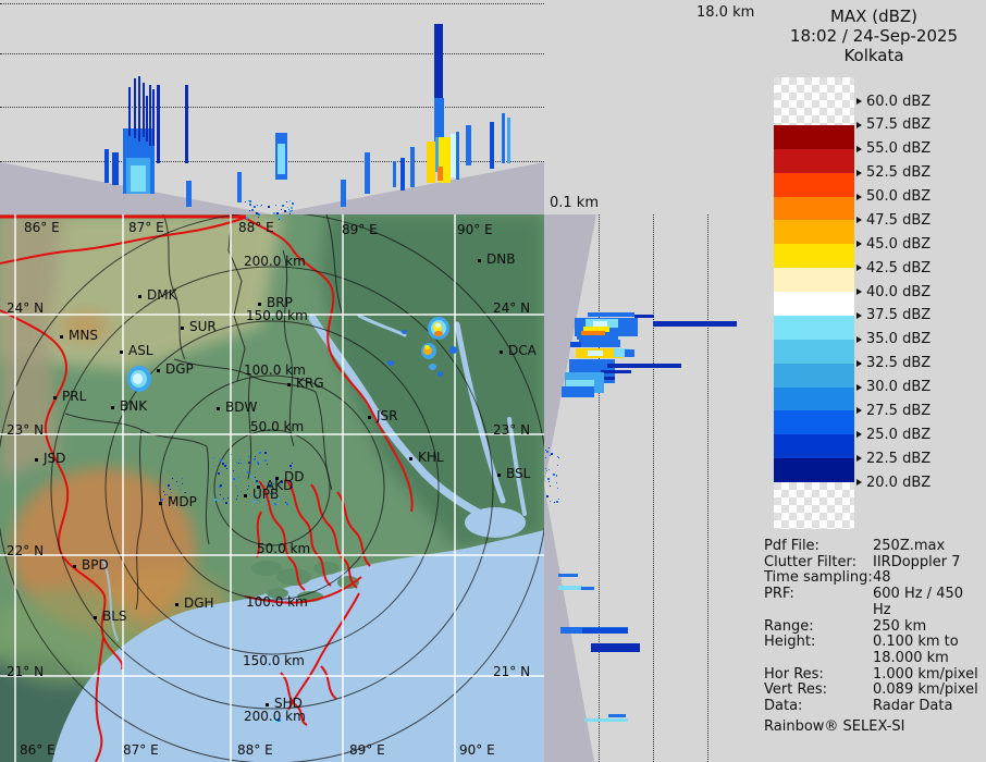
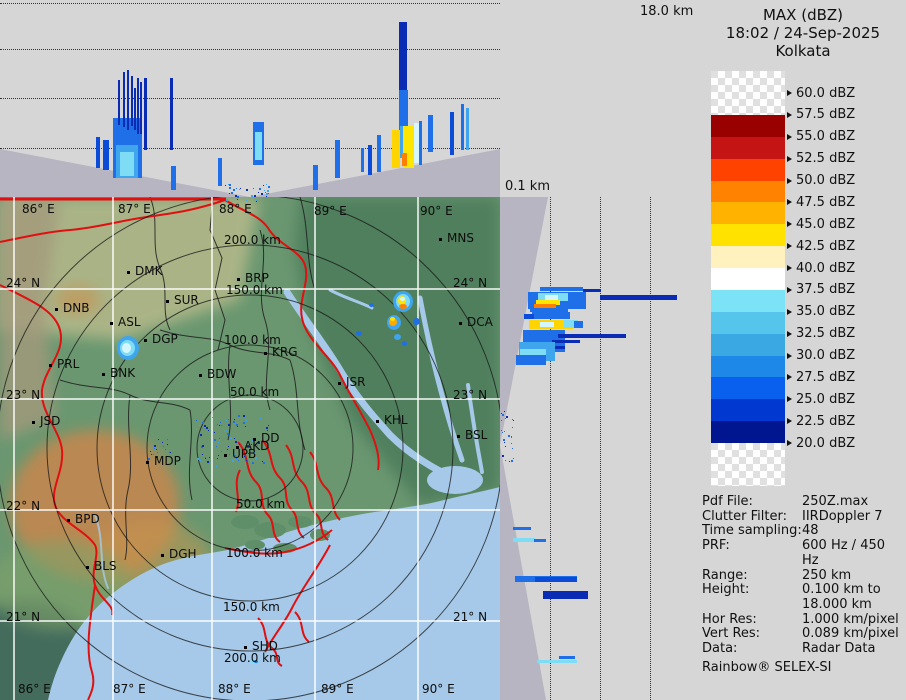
  18.0 km
  0.1 km
  MAX (dBZ)
  18:02 / 24-Sep-2025
  Kolkata
  Pdf File:
  250Z.max
  Clutter Filter:
  IIRDoppler 7
  Time sampling:
  48
  PRF:
  600 Hz / 450 Hz
  Range:
  250 km
  Height:
  0.100 km to
  18.000 km
  Hor Res:
  1.000 km/pixel
  Vert Res:
  0.089 km/pixel
  Data:
  Radar Data
  Rainbow® SELEX-SI
  60.0 dBZ
  57.5 dBZ
  55.0 dBZ
  52.5 dBZ
  50.0 dBZ
  47.5 dBZ
  45.0 dBZ
  42.5 dBZ
  40.0 dBZ
  37.5 dBZ
  35.0 dBZ
  32.5 dBZ
  30.0 dBZ
  27.5 dBZ
  25.0 dBZ
  22.5 dBZ
  20.0 dBZ
  86° E
  87° E
  88° E
  89° E
  90° E
  86° E
  87° E
  88° E
  89° E
  90° E
  24° N
  23° N
  22° N
  21° N
  24° N
  23° N
  21° N
  200.0 km
  150.0 km
  100.0 km
  50.0 km
  50.0 km
  100.0 km
  150.0 km
  200.0 km
- DNB
+ MNS
  DMK
  BRP
  SUR
- MNS
+ DNB
  ASL
  DCA
  DGP
  KRG
  PRL
  BNK
  BDW
  JSR
  KHL
  JSD
  BSL
  DD
  AKD
  UPB
  MDP
  BPD
  DGH
  BLS
  SHD
